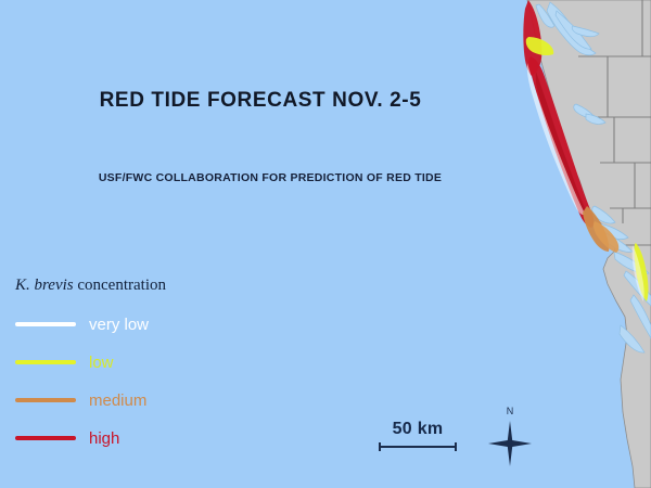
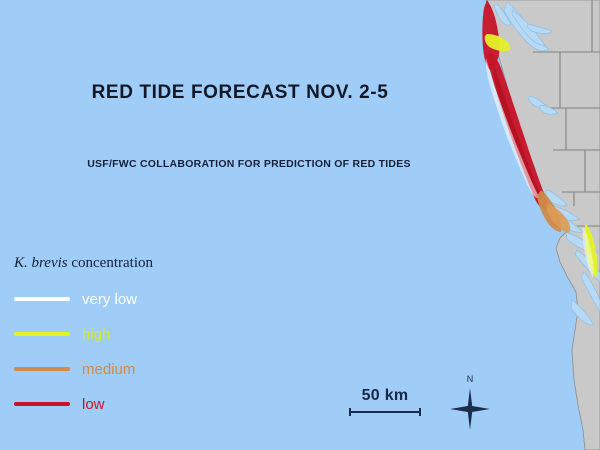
  RED TIDE FORECAST NOV. 2-5
- USF/FWC COLLABORATION FOR PREDICTION OF RED TIDE
+ USF/FWC COLLABORATION FOR PREDICTION OF RED TIDES
  K. brevis concentration
  very low
- low
+ high
  medium
- high
+ low
  50 km
  N
